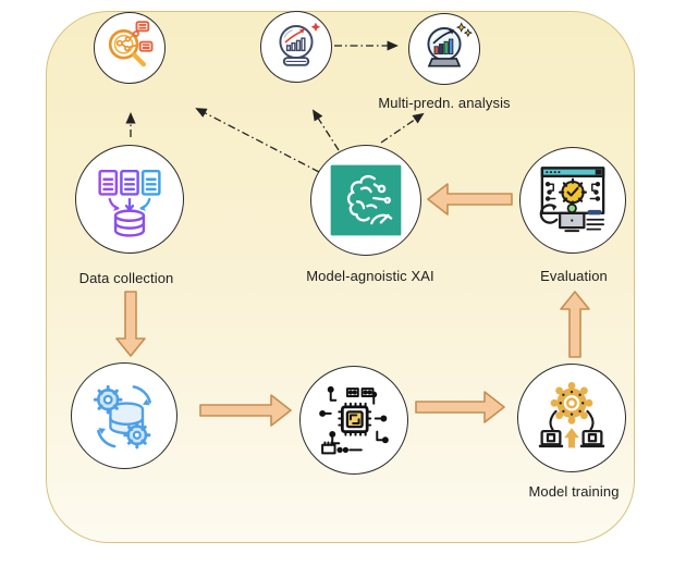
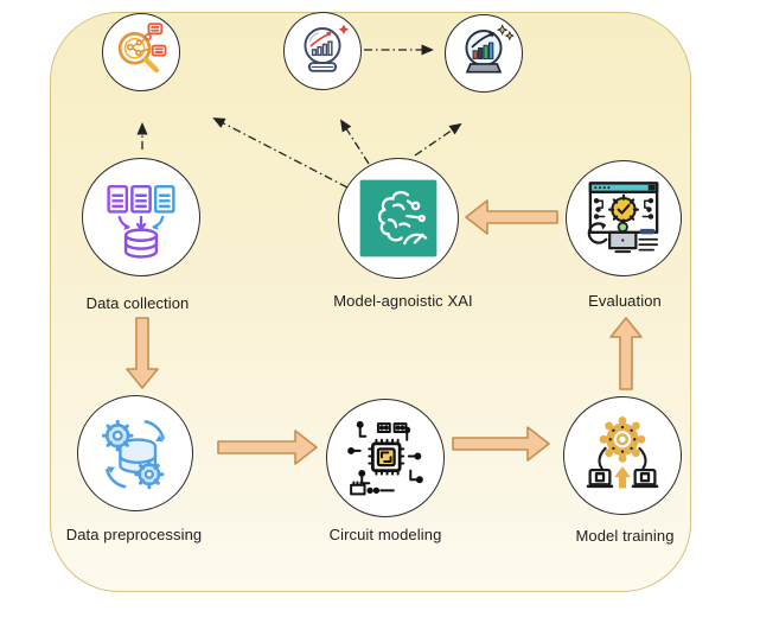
- Multi-predn. analysis
  Data collection
  Model-agnoistic XAI
  Evaluation
+ Data preprocessing
+ Circuit modeling
  Model training
